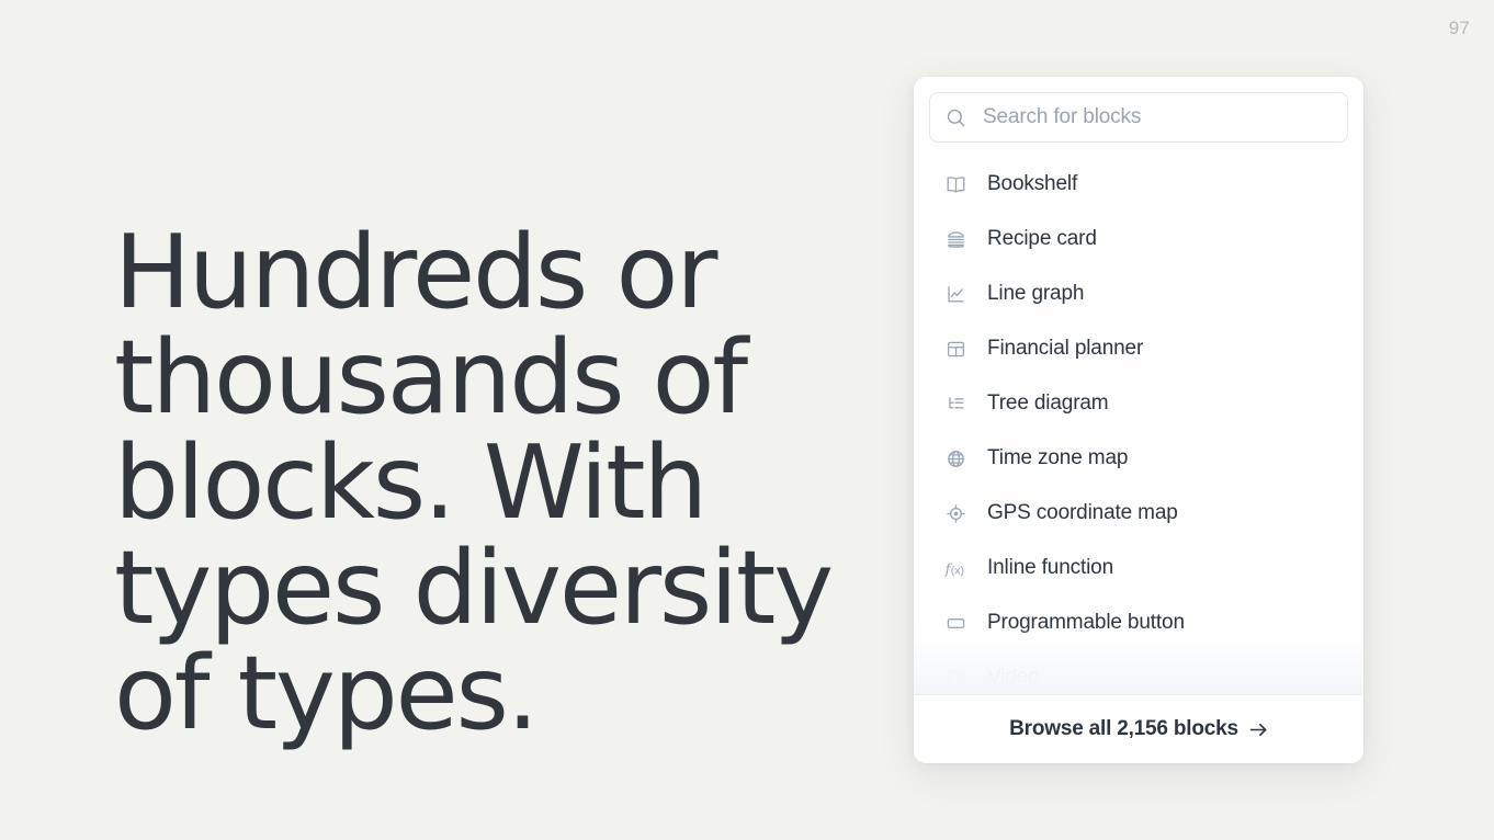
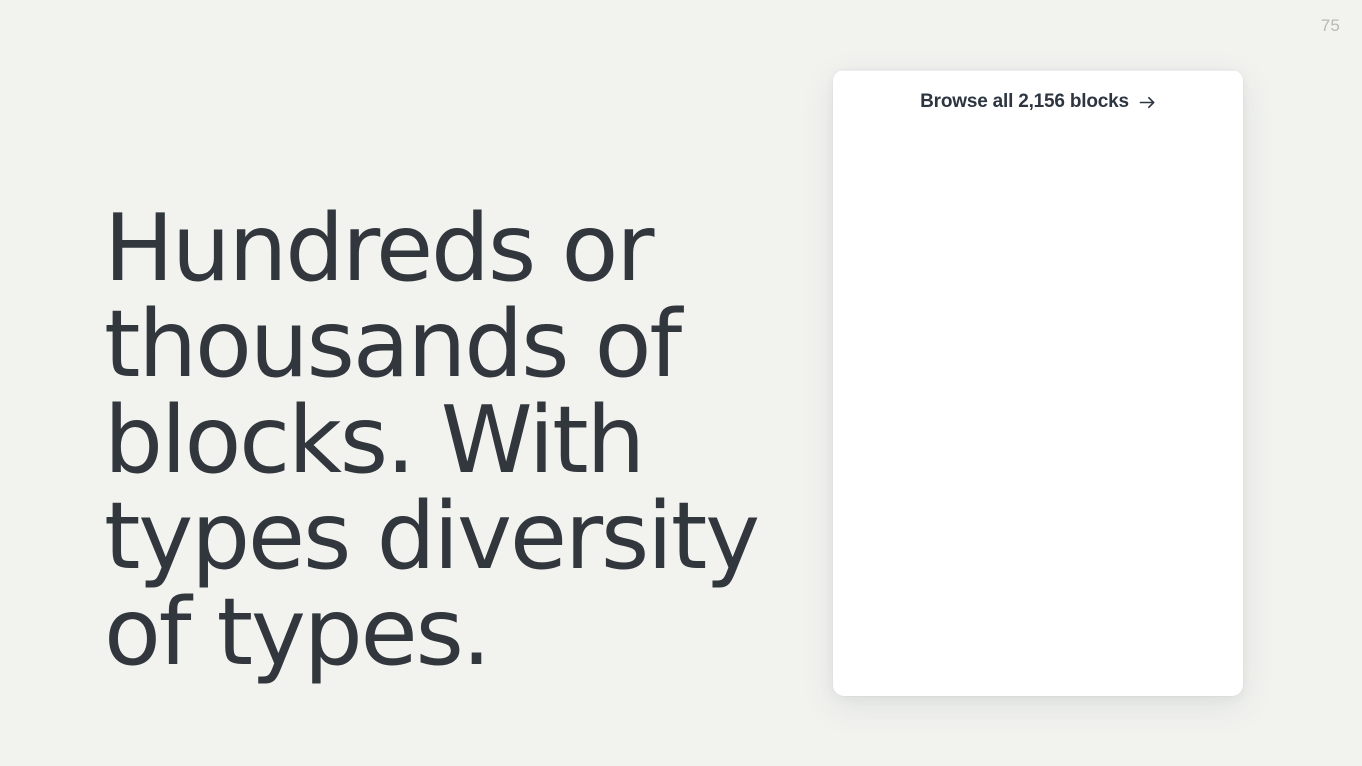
- 97
+ 75
  Hundreds or thousands of blocks. With types diversity of types.
- Search for blocks
- Bookshelf
- Recipe card
- Line graph
- Financial planner
- Tree diagram
- Time zone map
- GPS coordinate map
- f
- (x)
- Inline function
- Programmable button
  Browse all 2,156 blocks
